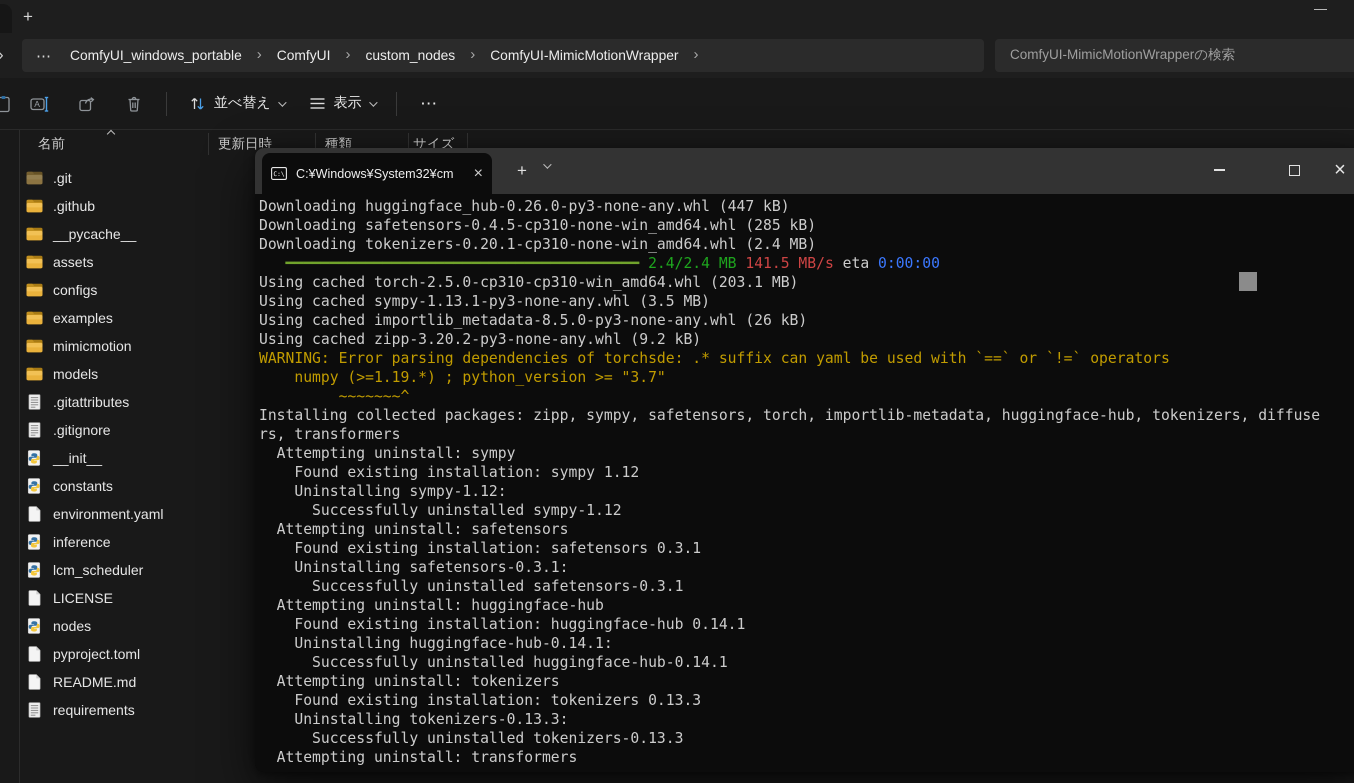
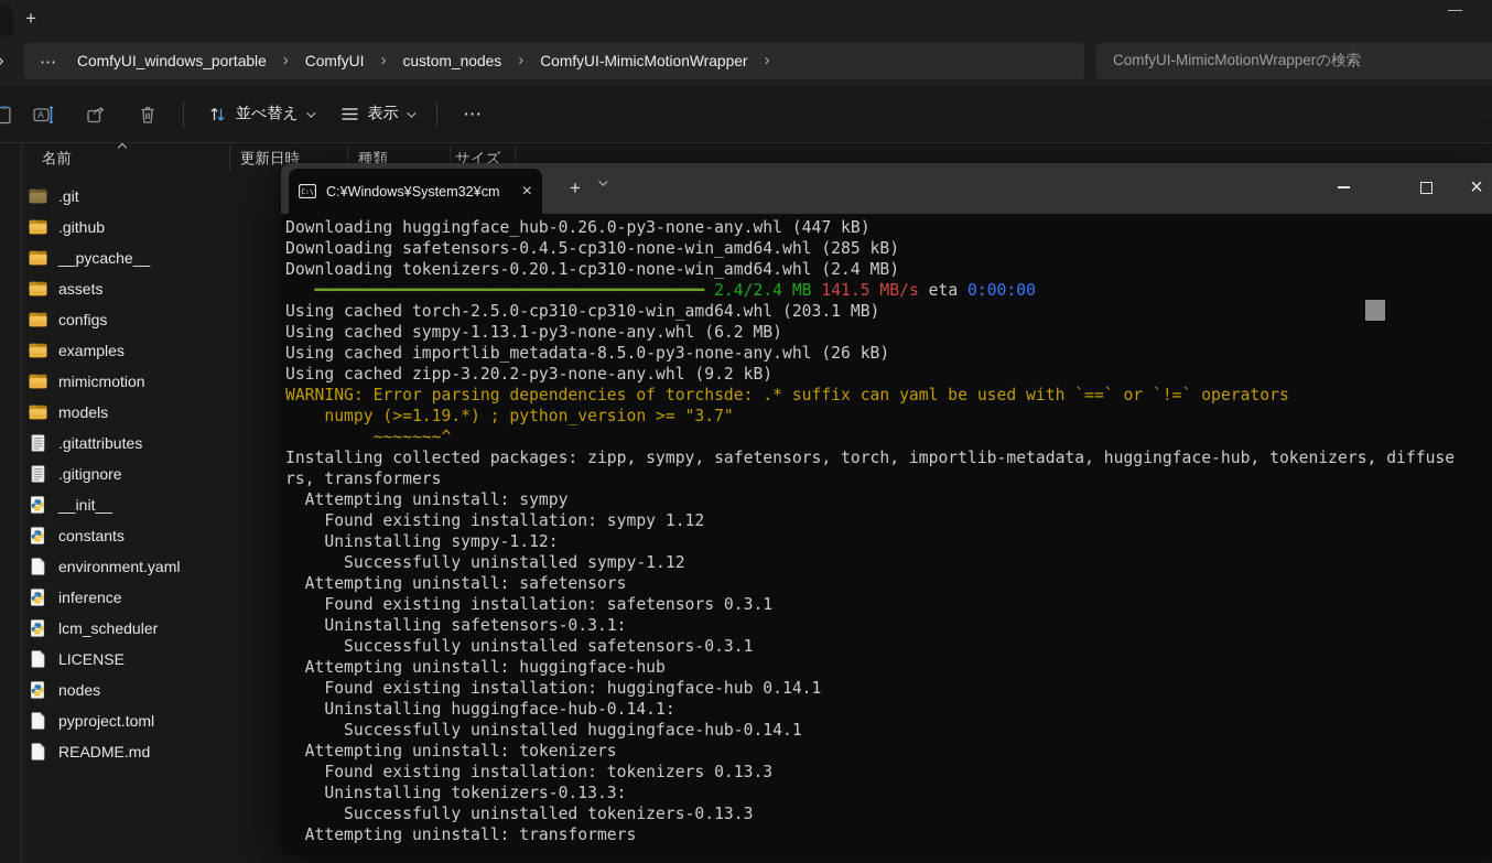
  +
  ›
  ⋯
  ComfyUI_windows_portable
  ›
  ComfyUI
  ›
  custom_nodes
  ›
  ComfyUI-MimicMotionWrapper
  ›
  ComfyUI-MimicMotionWrapperの検索
  A
  並べ替え
  表示
  ⋯
  名前
  更新日時
  種類
  サイズ
  .git
  .github
  __pycache__
  assets
  configs
  examples
  mimicmotion
  models
  .gitattributes
  .gitignore
  __init__
  constants
  environment.yaml
  inference
  lcm_scheduler
  LICENSE
  nodes
  pyproject.toml
  README.md
- requirements
  C:¥Windows¥System32¥cm
  ×
  +
  ×
  Downloading huggingface_hub-0.26.0-py3-none-any.whl (447 kB)
  Downloading safetensors-0.4.5-cp310-none-win_amd64.whl (285 kB)
  Downloading tokenizers-0.20.1-cp310-none-win_amd64.whl (2.4 MB)
  ━━━━━━━━━━━━━━━━━━━━━━━━━━━━━━━━━━━━━━━━ 2.4/2.4 MB 141.5 MB/s eta 0:00:00
  Using cached torch-2.5.0-cp310-cp310-win_amd64.whl (203.1 MB)
- Using cached sympy-1.13.1-py3-none-any.whl (3.5 MB)
+ Using cached sympy-1.13.1-py3-none-any.whl (6.2 MB)
  Using cached importlib_metadata-8.5.0-py3-none-any.whl (26 kB)
  Using cached zipp-3.20.2-py3-none-any.whl (9.2 kB)
  WARNING: Error parsing dependencies of torchsde: .* suffix can yaml be used with `==` or `!=` operators
  numpy (>=1.19.*) ; python_version >= "3.7"
  ~~~~~~~^
  Installing collected packages: zipp, sympy, safetensors, torch, importlib-metadata, huggingface-hub, tokenizers, diffuse
  rs, transformers
  Attempting uninstall: sympy
  Found existing installation: sympy 1.12
  Uninstalling sympy-1.12:
  Successfully uninstalled sympy-1.12
  Attempting uninstall: safetensors
  Found existing installation: safetensors 0.3.1
  Uninstalling safetensors-0.3.1:
  Successfully uninstalled safetensors-0.3.1
  Attempting uninstall: huggingface-hub
  Found existing installation: huggingface-hub 0.14.1
  Uninstalling huggingface-hub-0.14.1:
  Successfully uninstalled huggingface-hub-0.14.1
  Attempting uninstall: tokenizers
  Found existing installation: tokenizers 0.13.3
  Uninstalling tokenizers-0.13.3:
  Successfully uninstalled tokenizers-0.13.3
  Attempting uninstall: transformers
